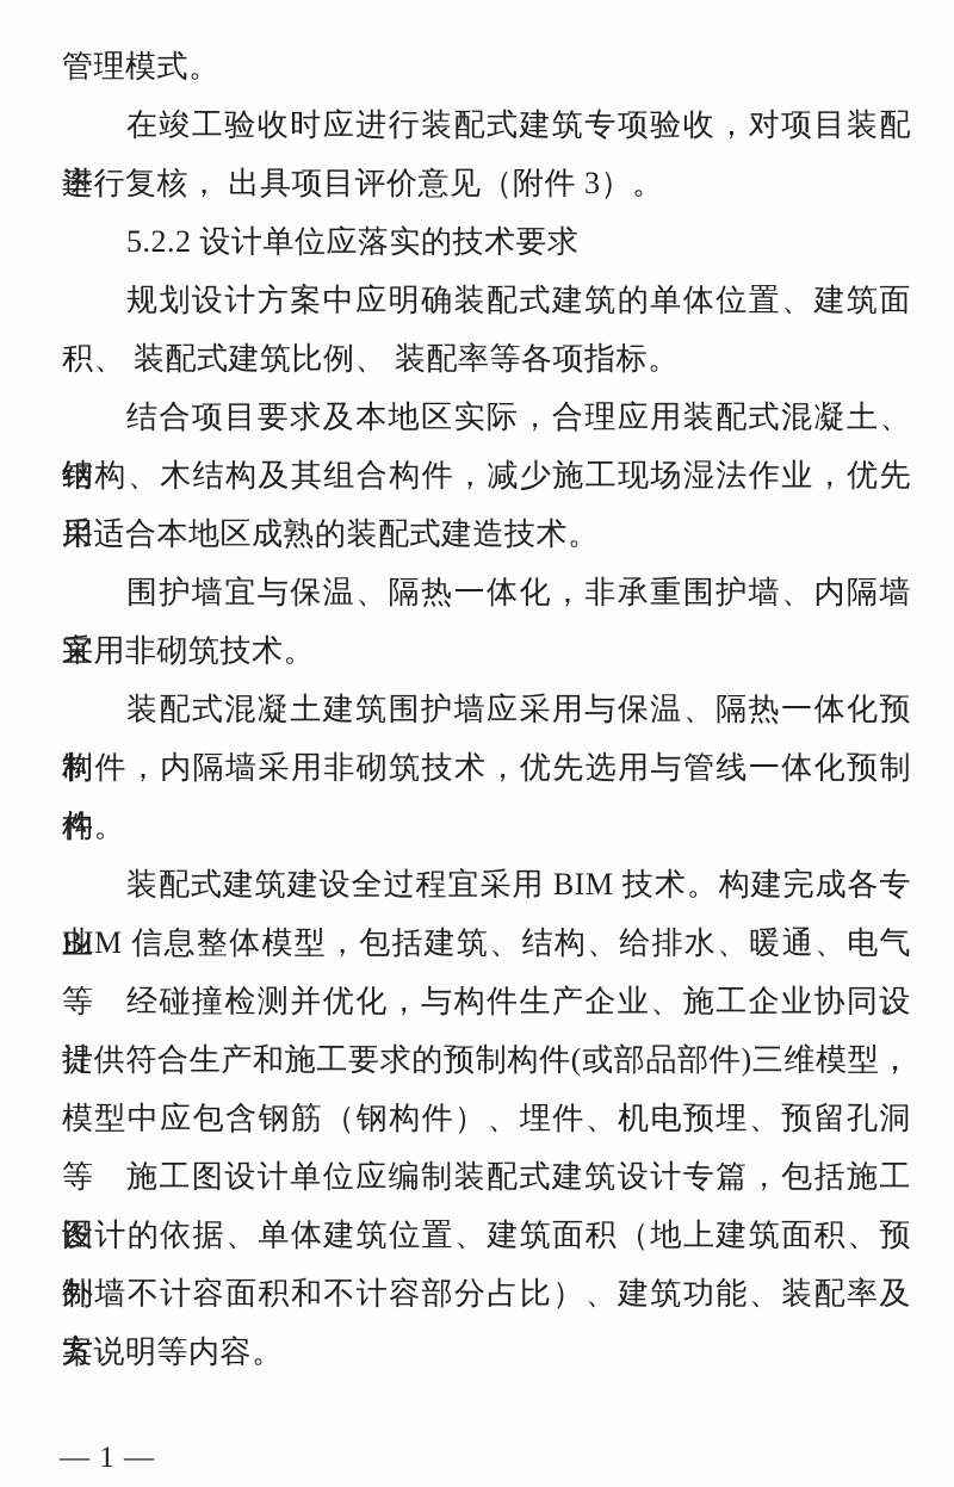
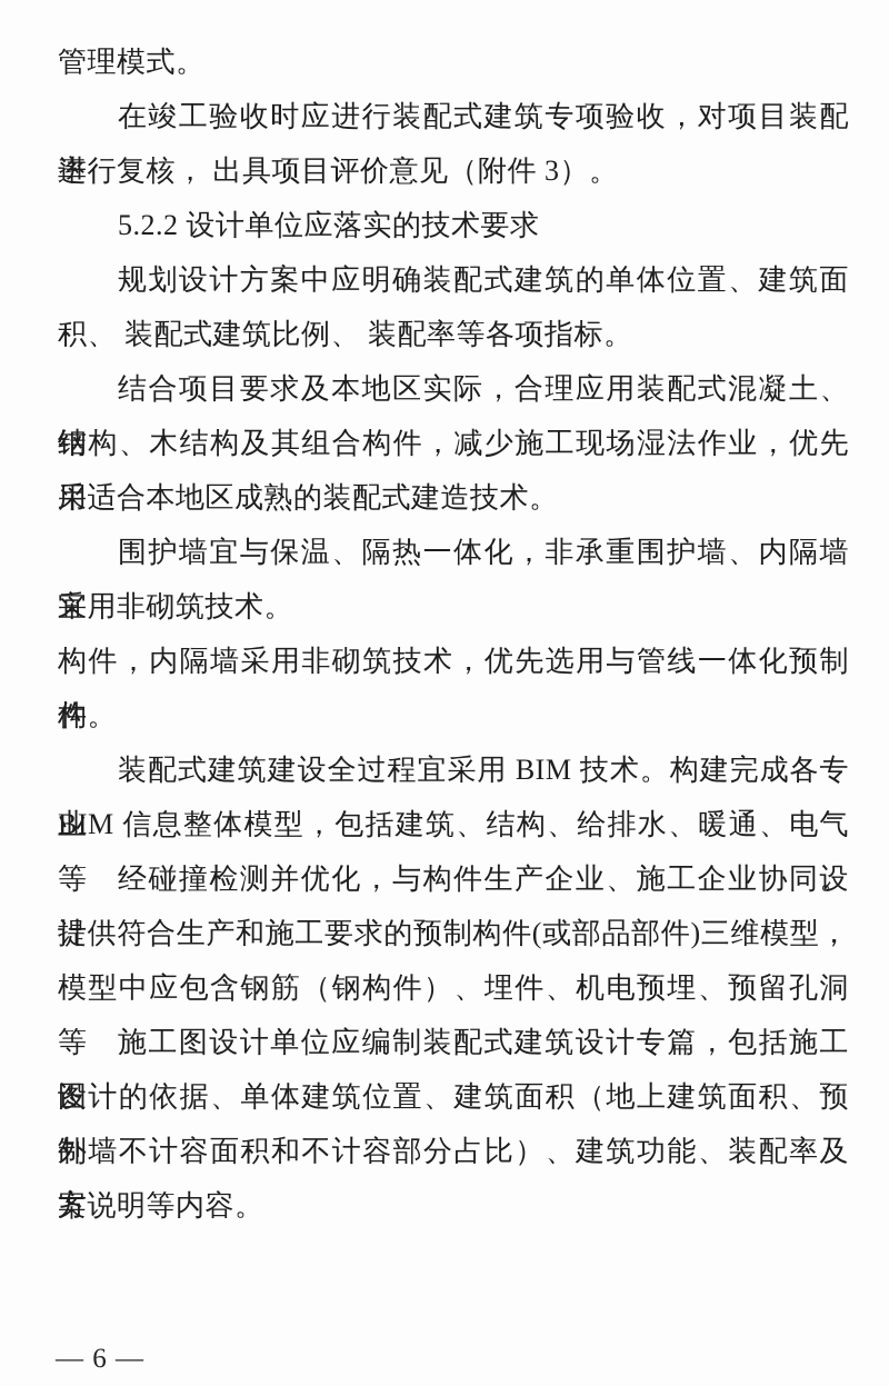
  管理模式。
  在竣工验收时应进行装配式建筑专项验收，对项目装配率
  进行复核， 出具项目评价意见（附件 3）。
  5.2.2 设计单位应落实的技术要求
  规划设计方案中应明确装配式建筑的单体位置、建筑面
  积、 装配式建筑比例、 装配率等各项指标。
  结合项目要求及本地区实际，合理应用装配式混凝土、钢
  结构、木结构及其组合构件，减少施工现场湿法作业，优先采
  用适合本地区成熟的装配式建造技术。
  围护墙宜与保温、隔热一体化，非承重围护墙、内隔墙宜
  采用非砌筑技术。
- 装配式混凝土建筑围护墙应采用与保温、隔热一体化预制
  构件，内隔墙采用非砌筑技术，优先选用与管线一体化预制构
  件。
  装配式建筑建设全过程宜采用 BIM 技术。构建完成各专业
  BIM 信息整体模型，包括建筑、结构、给排水、暖通、电气等。
  经碰撞检测并优化，与构件生产企业、施工企业协同设计，
  提供符合生产和施工要求的预制构件(或部品部件)三维模型，
  模型中应包含钢筋（钢构件）、埋件、机电预埋、预留孔洞等
  施工图设计单位应编制装配式建筑设计专篇，包括施工图
  设计的依据、单体建筑位置、建筑面积（地上建筑面积、预制
  外墙不计容面积和不计容部分占比）、建筑功能、装配率及方
  案说明等内容。
- — 1 —
+ — 6 —
